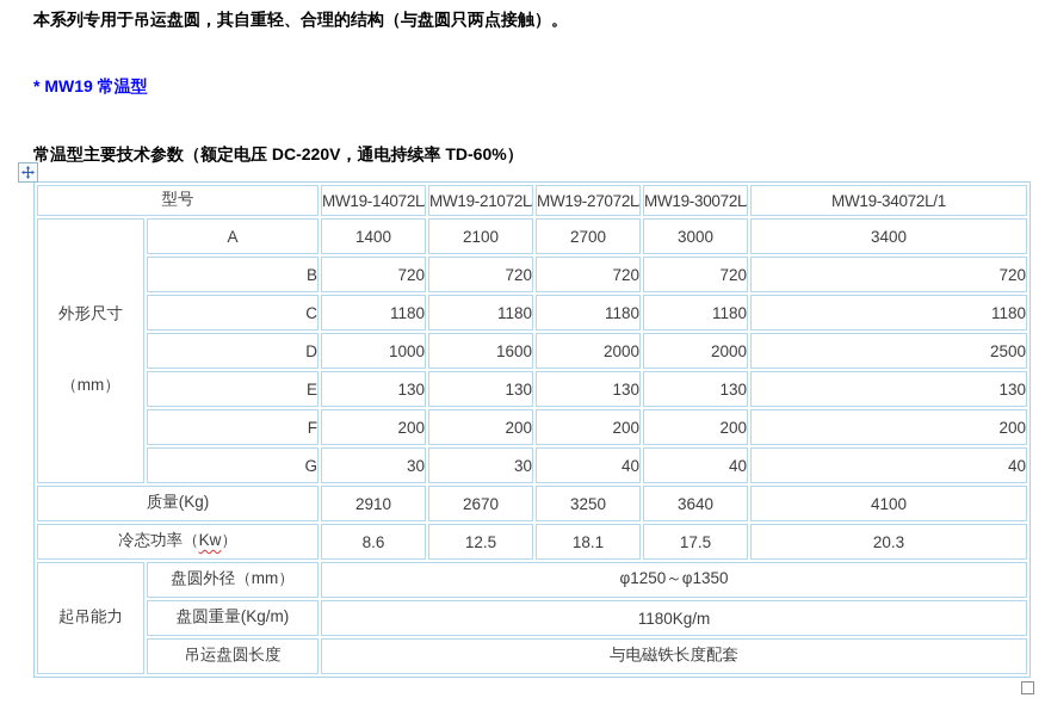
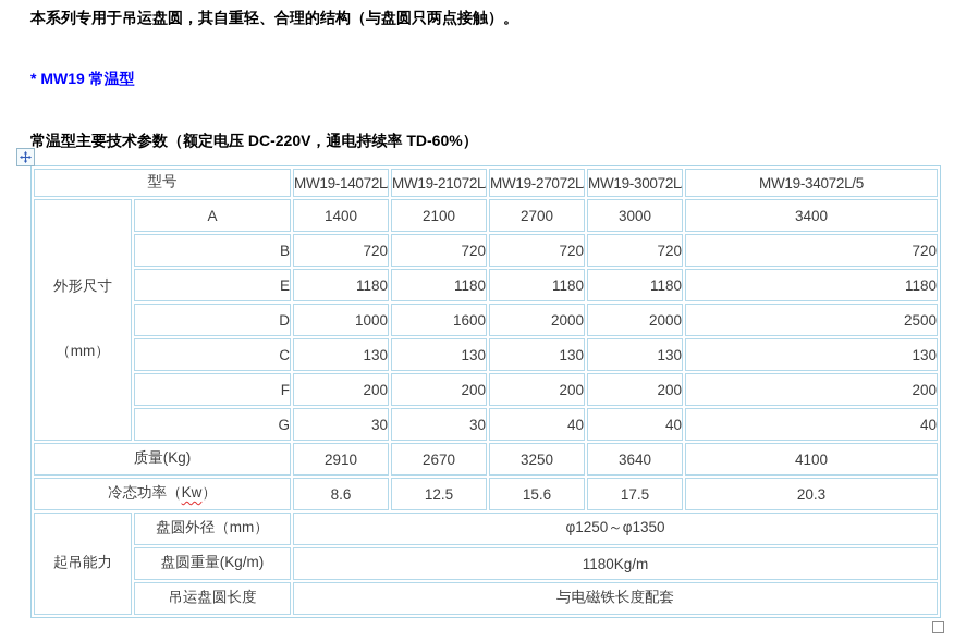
  本系列专用于吊运盘圆，其自重轻、合理的结构（与盘圆只两点接触）。
  * MW19 常温型
  常温型主要技术参数（额定电压 DC-220V，通电持续率 TD-60%）
- 型号	MW19-14072L/	MW19-21072L/	MW19-27072L/	MW19-30072L/	MW19-34072L/1
+ 型号	MW19-14072L/	MW19-21072L/	MW19-27072L/	MW19-30072L/	MW19-34072L/5
  外形尺寸 （mm）	A	1400	2100	2700	3000	3400
  B	720	720	720	720	720
- C	1180	1180	1180	1180	1180
+ E	1180	1180	1180	1180	1180
  D	1000	1600	2000	2000	2500
- E	130	130	130	130	130
+ C	130	130	130	130	130
  F	200	200	200	200	200
  G	30	30	40	40	40
  质量(Kg)	2910	2670	3250	3640	4100
- 冷态功率（Kw）	8.6	12.5	18.1	17.5	20.3
+ 冷态功率（Kw）	8.6	12.5	15.6	17.5	20.3
  起吊能力	盘圆外径（mm）	φ1250～φ1350
  盘圆重量(Kg/m)	1180Kg/m
  吊运盘圆长度	与电磁铁长度配套
